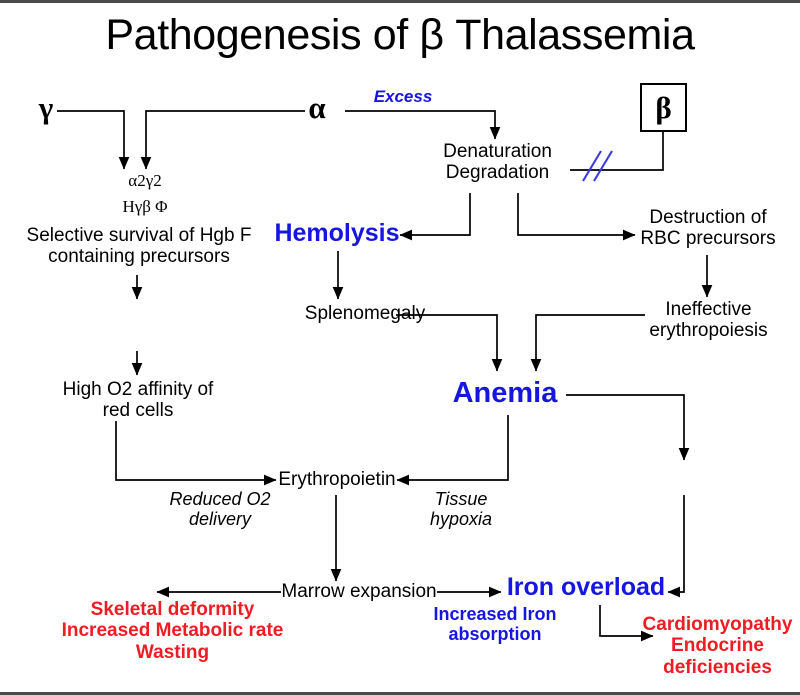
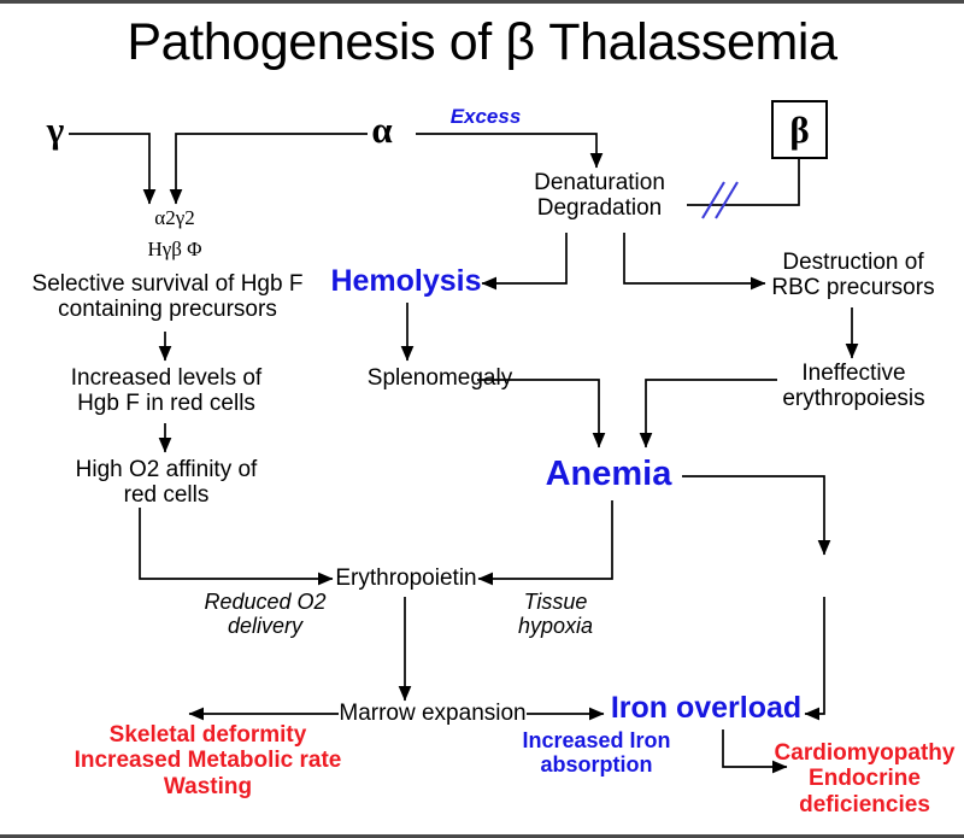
  Pathogenesis of β Thalassemia
  γ
  α
  Excess
  β
  α2γ2
  Hγβ Φ
  Selective survival of Hgb F
  containing precursors
+ Increased levels of
+ Hgb F in red cells
  High O2 affinity of
  red cells
  Denaturation
  Degradation
  Hemolysis
  Splenomegaly
  Destruction of
  RBC precursors
  Ineffective
  erythropoiesis
  Anemia
  Erythropoietin
  Reduced O2
  delivery
  Tissue
  hypoxia
  Marrow expansion
  Iron overload
  Increased Iron
  absorption
  Skeletal deformity
  Increased Metabolic rate
  Wasting
  Cardiomyopathy
  Endocrine
  deficiencies
